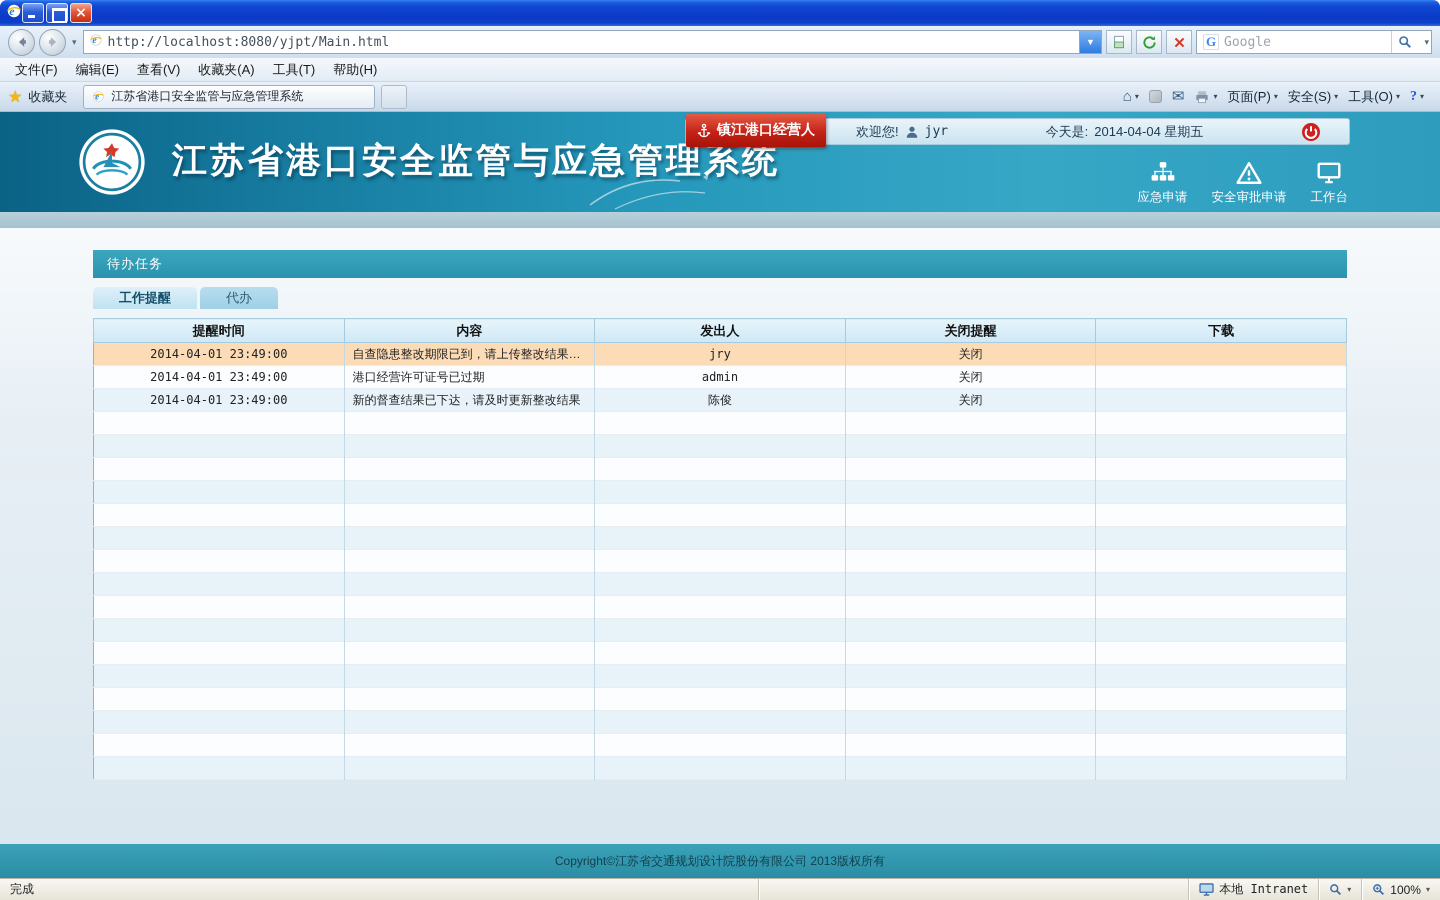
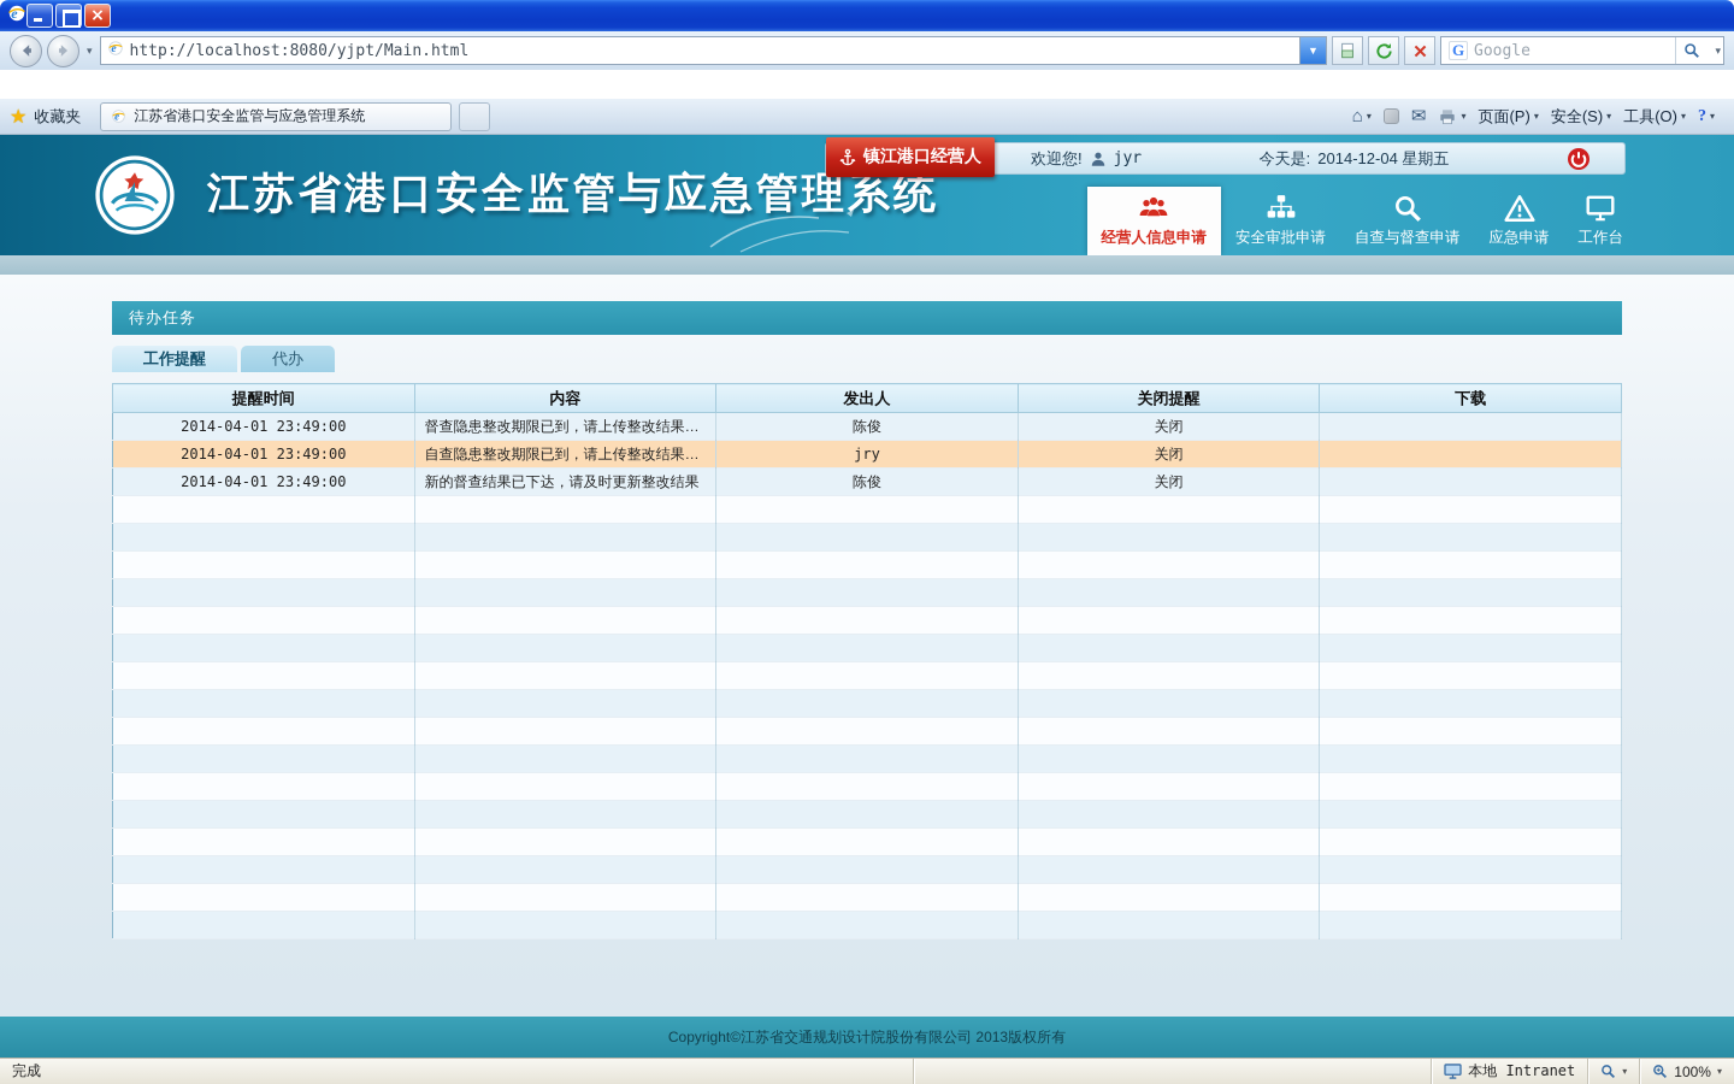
  e
  ×
  ▾
  e
  http://localhost:8080/yjpt/Main.html
  ▼
  G
  Google
  ▾
- 文件(F)
- 编辑(E)
- 查看(V)
- 收藏夹(A)
- 工具(T)
- 帮助(H)
  ★
  收藏夹
  e
  江苏省港口安全监管与应急管理系统
  ⌂
  ▾
  ✉
  ▾
  页面(P)
  ▾
  安全(S)
  ▾
  工具(O)
  ▾
  ?
  ▾
  江苏省港口安全监管与应急管理系统
  镇江港口经营人
  欢迎您!
  jyr
  今天是:
- 2014-04-04 星期五
+ 2014-12-04 星期五
+ 经营人信息申请
- 应急申请
+ 安全审批申请
+ 自查与督查申请
- 安全审批申请
+ 应急申请
  工作台
  待办任务
  工作提醒
  代办
  提醒时间	内容	发出人	关闭提醒	下载
+ 2014-04-01 23:49:00	督查隐患整改期限已到，请上传整改结果…	陈俊	关闭
  2014-04-01 23:49:00	自查隐患整改期限已到，请上传整改结果…	jry	关闭
- 2014-04-01 23:49:00	港口经营许可证号已过期	admin	关闭
  2014-04-01 23:49:00	新的督查结果已下达，请及时更新整改结果	陈俊	关闭
  Copyright©江苏省交通规划设计院股份有限公司 2013版权所有
  完成
  本地 Intranet
  ▾
  100%
  ▾
